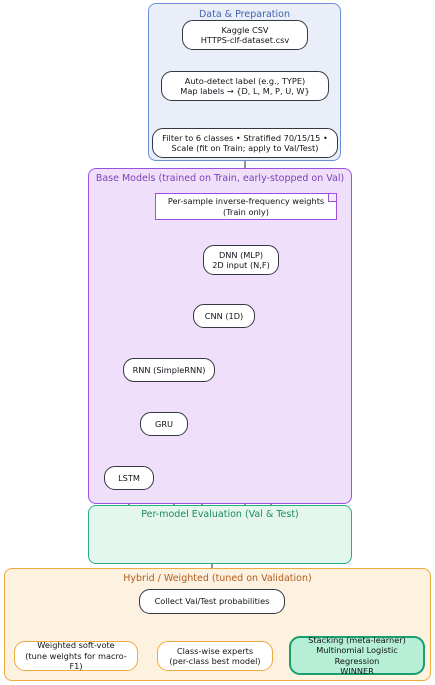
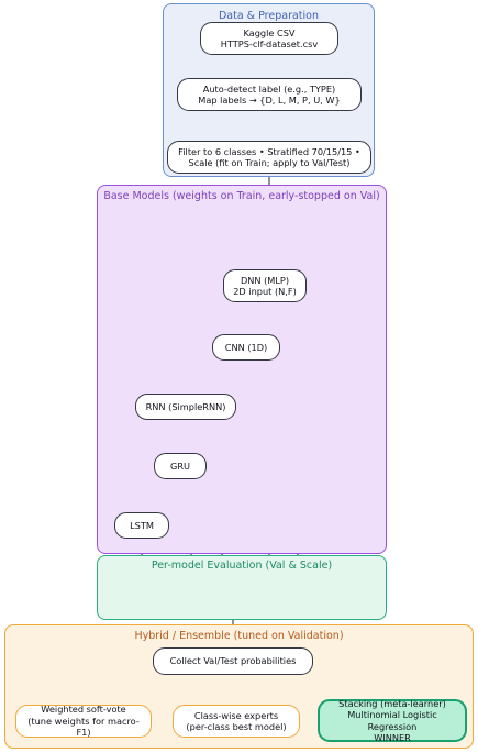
  Data & Preparation
  Kaggle CSV
  HTTPS-clf-dataset.csv
  Auto-detect label (e.g., TYPE)
  Map labels → {D, L, M, P, U, W}
  Filter to 6 classes • Stratified 70/15/15 •
  Scale (fit on Train; apply to Val/Test)
- Base Models (trained on Train, early-stopped on Val)
+ Base Models (weights on Train, early-stopped on Val)
- Per-sample inverse-frequency weights
- (Train only)
  DNN (MLP)
  2D input (N,F)
  CNN (1D)
  RNN (SimpleRNN)
  GRU
  LSTM
- Per-model Evaluation (Val & Test)
+ Per-model Evaluation (Val & Scale)
- Hybrid / Weighted (tuned on Validation)
+ Hybrid / Ensemble (tuned on Validation)
  Collect Val/Test probabilities
  Weighted soft-vote
  (tune weights for macro-F1)
  Class-wise experts
  (per-class best model)
  Stacking (meta-learner)
  Multinomial Logistic Regression
  WINNER
